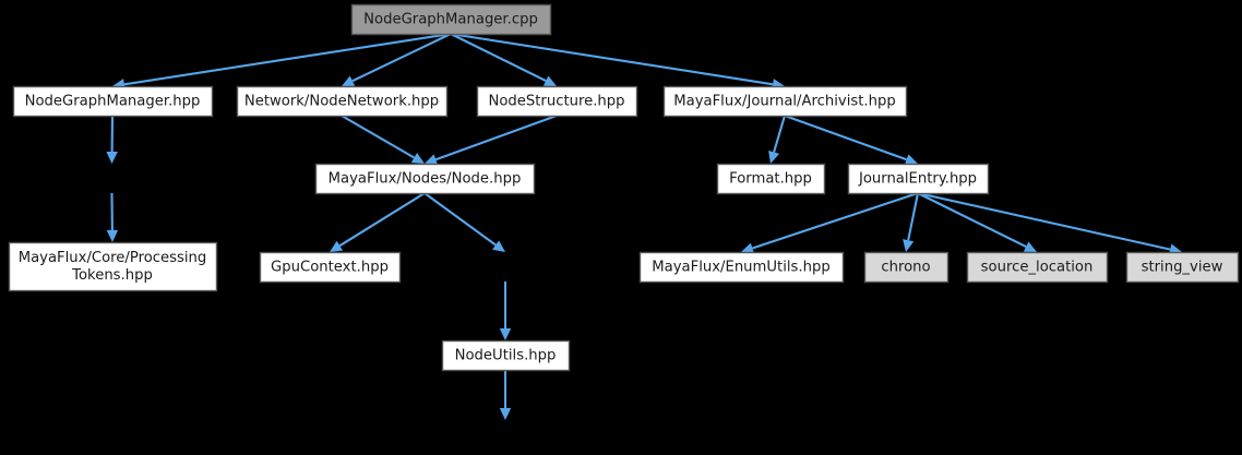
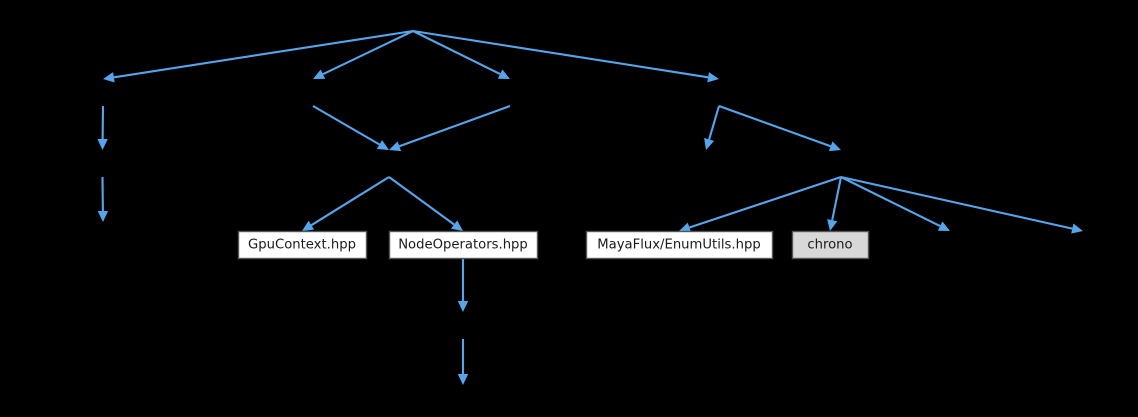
- NodeGraphManager.cpp
- NodeGraphManager.hpp
- Network/NodeNetwork.hpp
- NodeStructure.hpp
- MayaFlux/Journal/Archivist.hpp
- MayaFlux/Nodes/Node.hpp
- Format.hpp
- JournalEntry.hpp
- MayaFlux/Core/Processing Tokens.hpp
  GpuContext.hpp
+ NodeOperators.hpp
  MayaFlux/EnumUtils.hpp
  chrono
- source_location
- string_view
- NodeUtils.hpp
